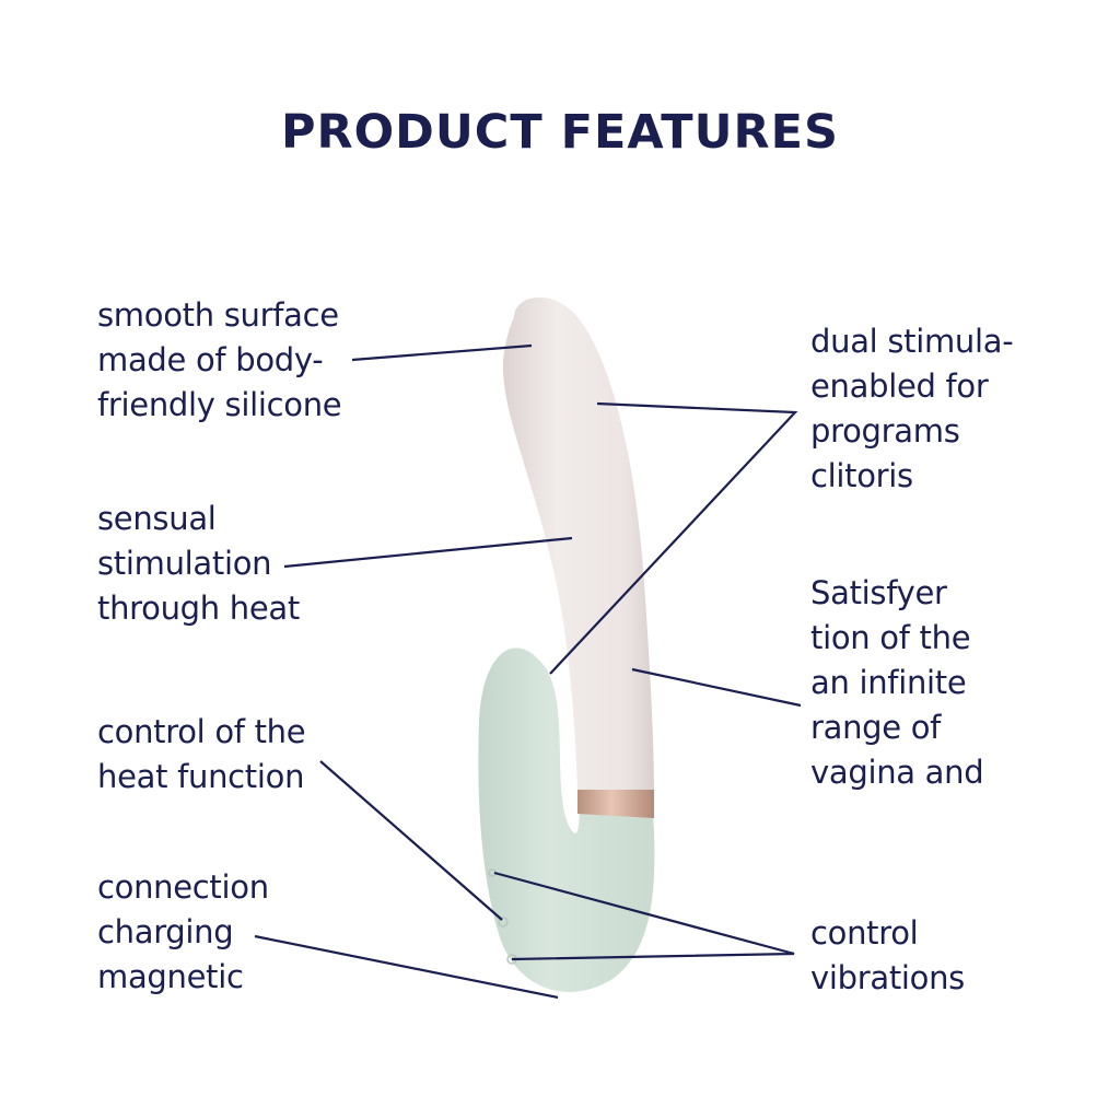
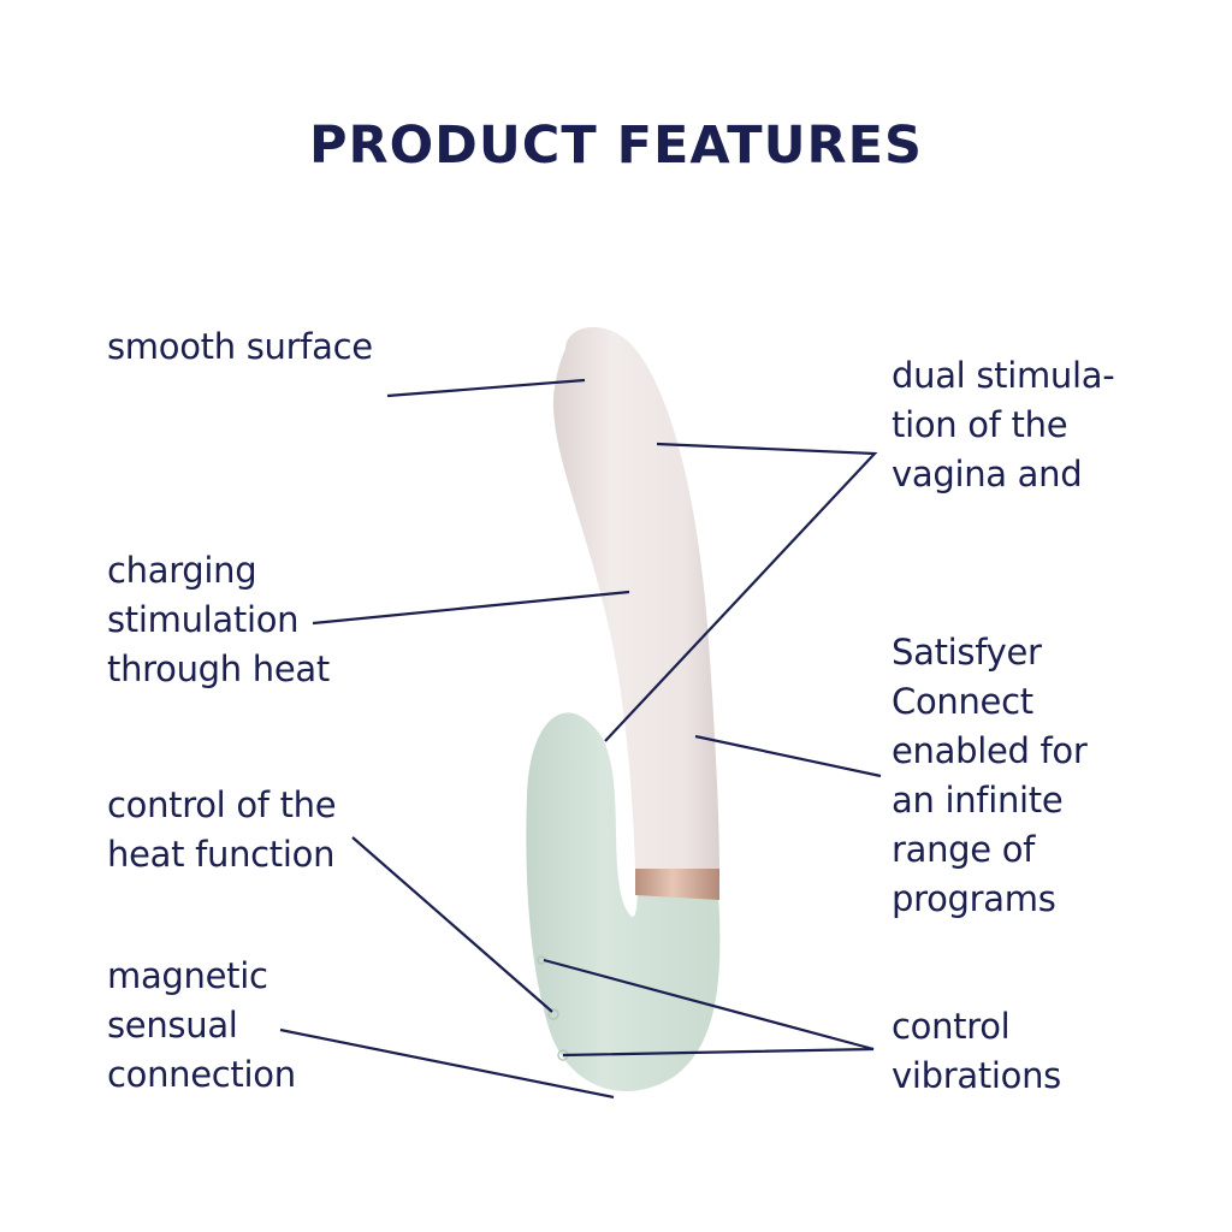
  PRODUCT FEATURES
  smooth surface
- made of body-
- friendly silicone
- sensual
+ charging
  stimulation
  through heat
  control of the
  heat function
- connection
+ magnetic
- charging
+ sensual
- magnetic
+ connection
  dual stimula-
- enabled for
+ tion of the
- programs
+ vagina and
- clitoris
  Satisfyer
+ Connect
- tion of the
+ enabled for
  an infinite
  range of
- vagina and
+ programs
  control
  vibrations
